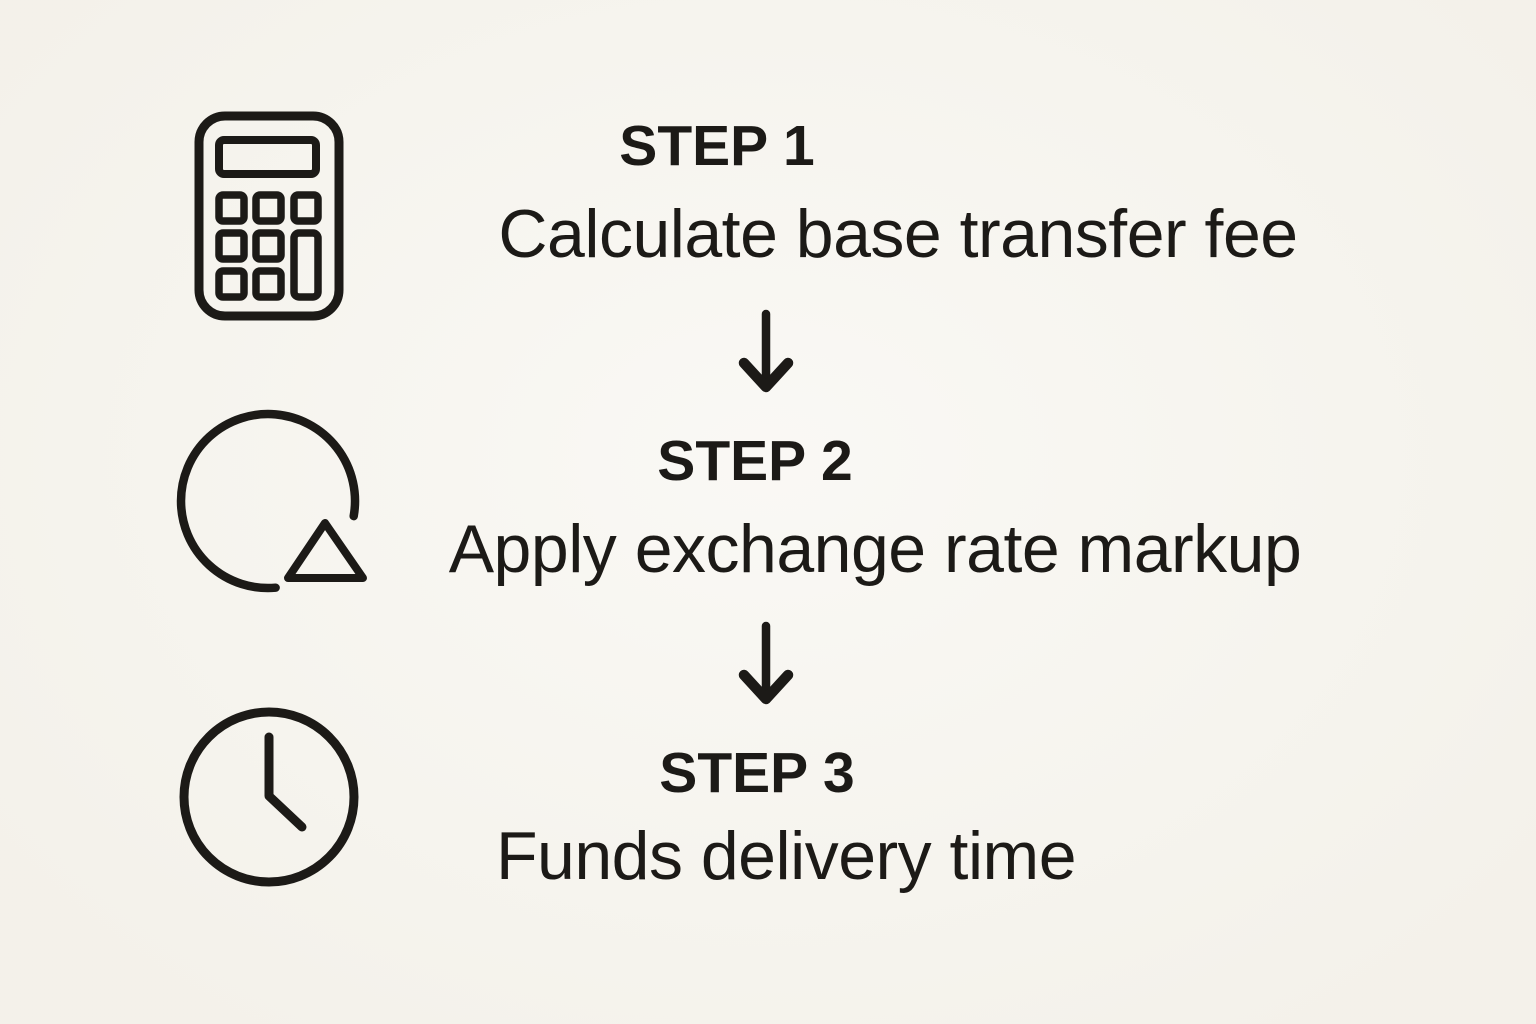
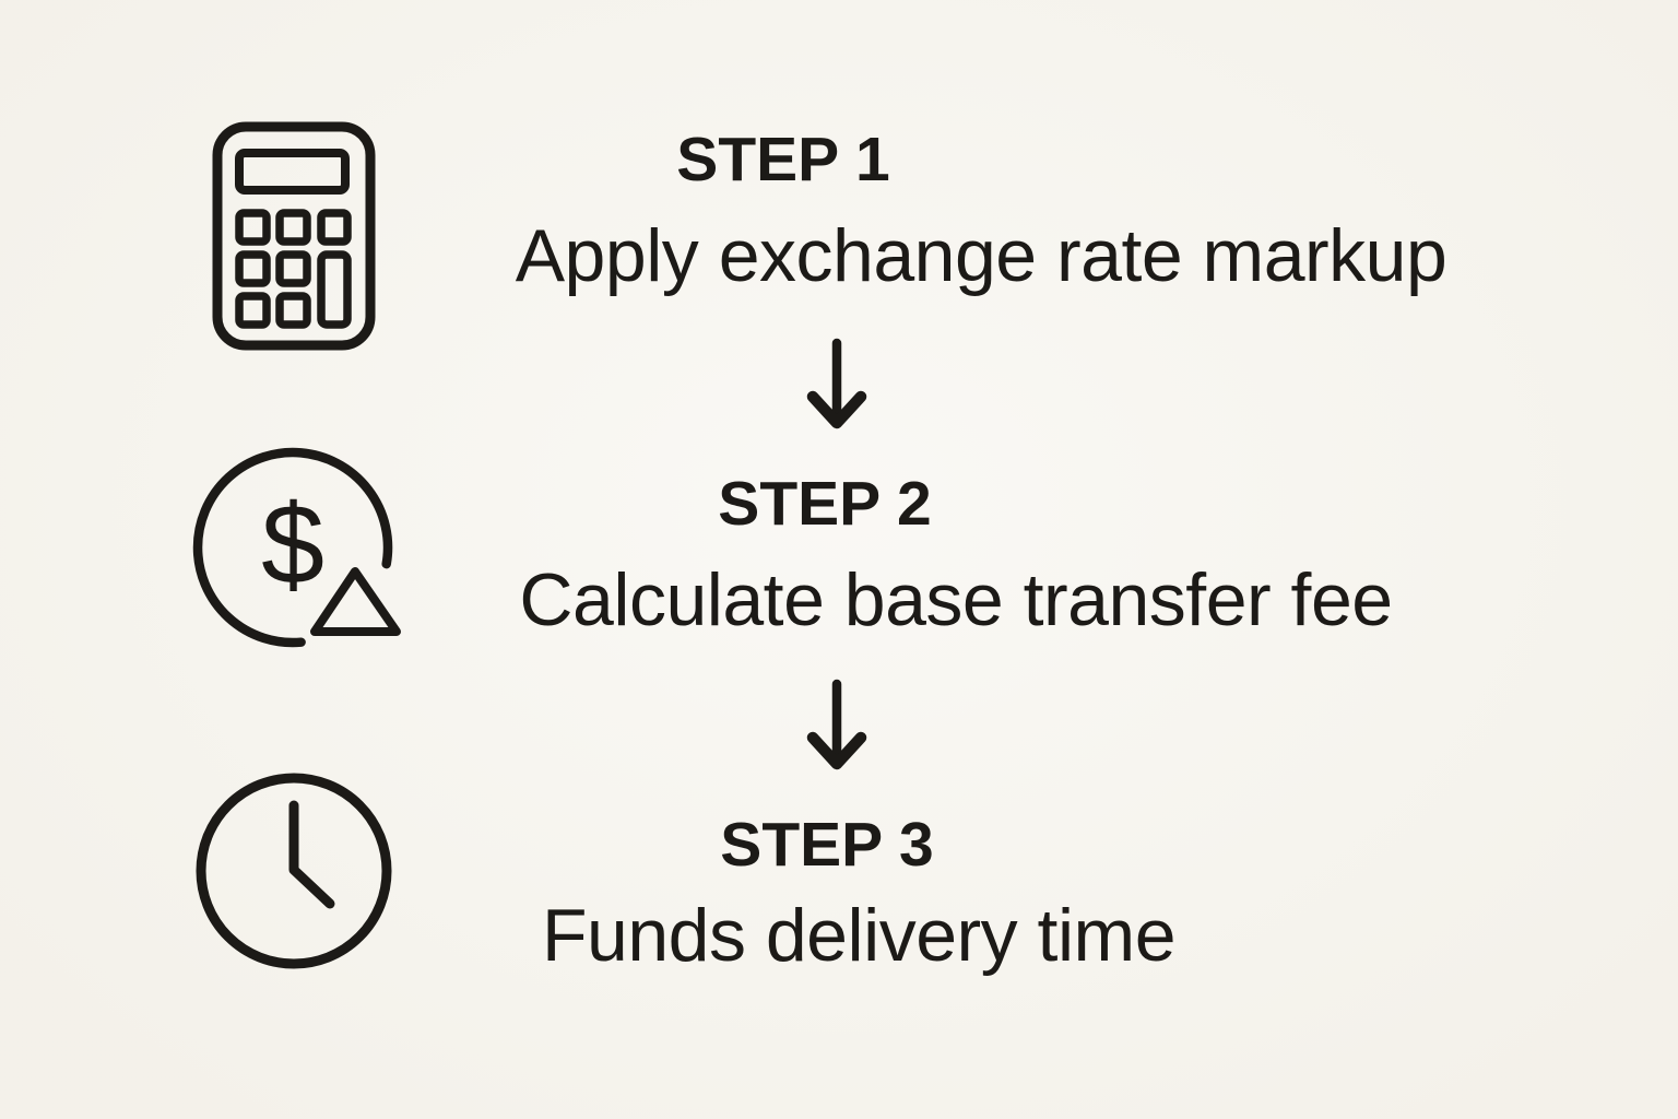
  STEP 1
- Calculate base transfer fee
+ Apply exchange rate markup
+ $
  STEP 2
- Apply exchange rate markup
+ Calculate base transfer fee
  STEP 3
  Funds delivery time
